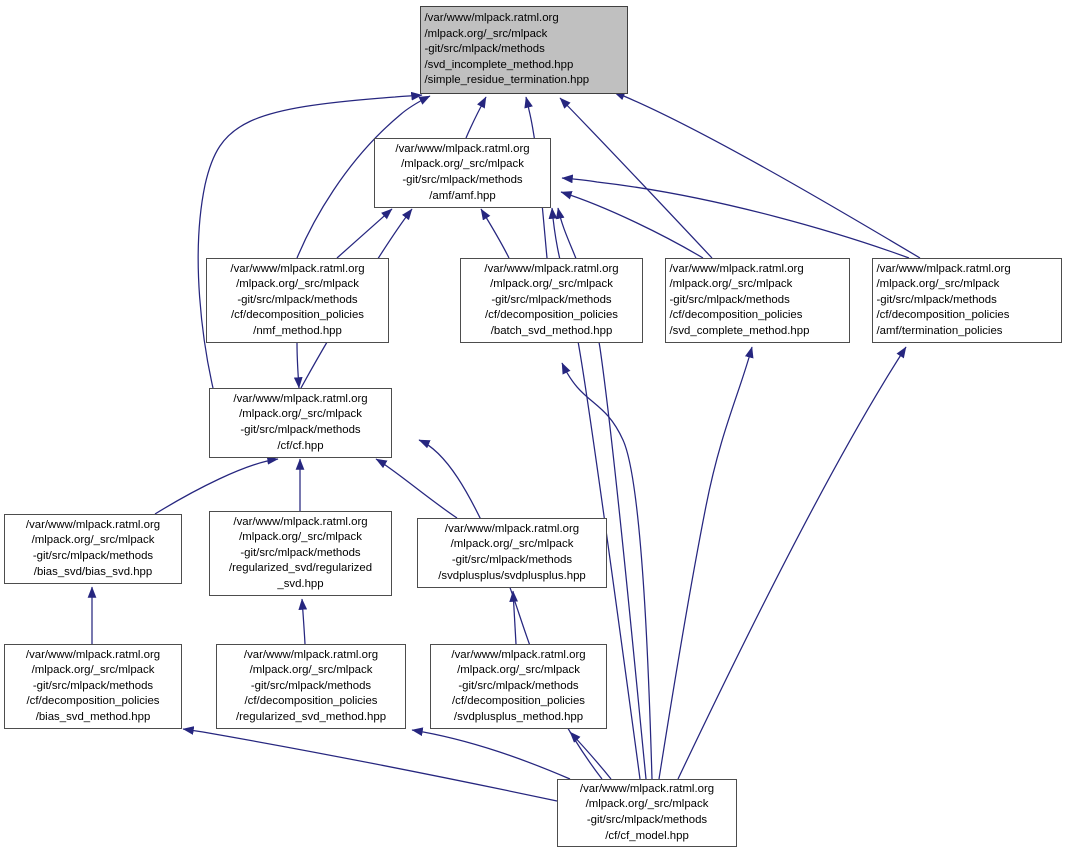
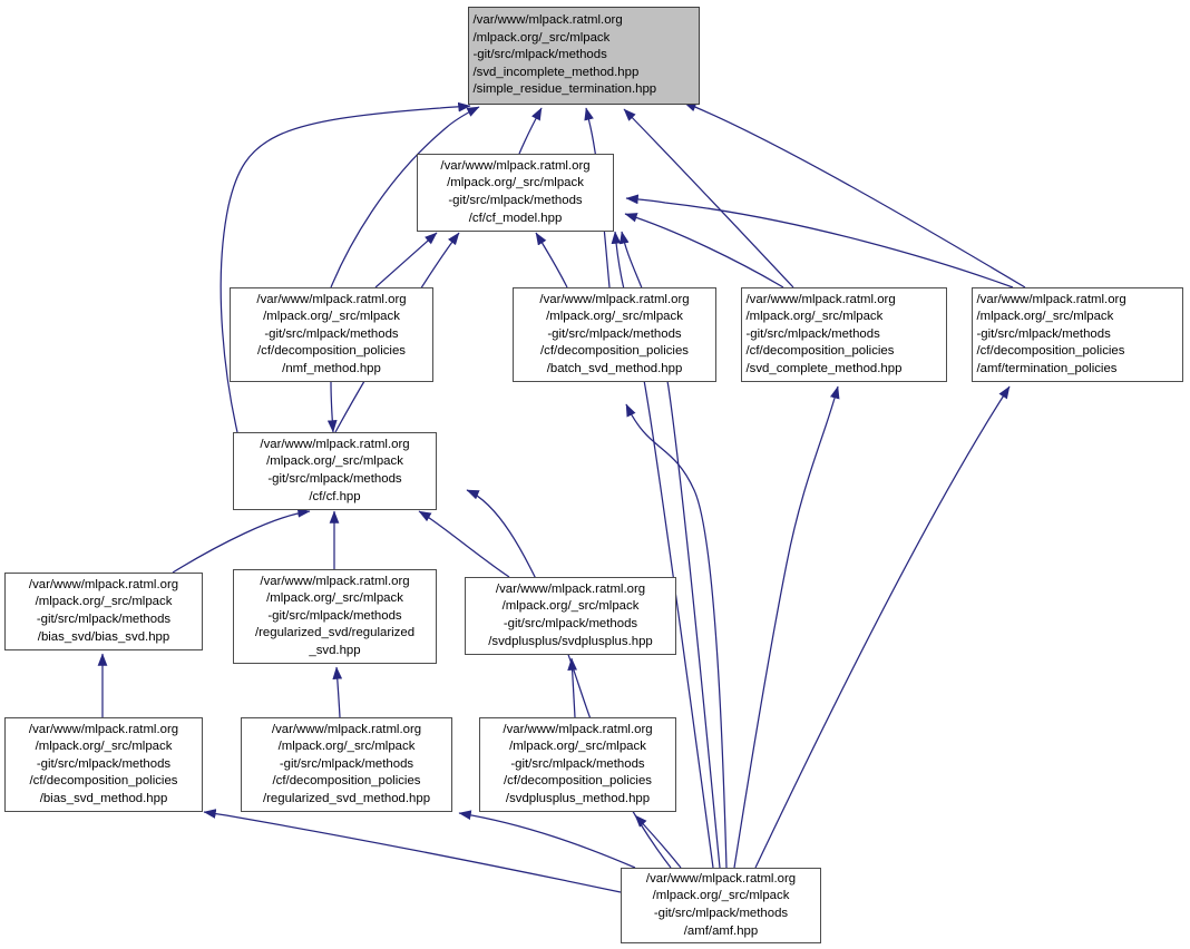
  /var/www/mlpack.ratml.org
  /mlpack.org/_src/mlpack
  -git/src/mlpack/methods
  /svd_incomplete_method.hpp
  /simple_residue_termination.hpp
  /var/www/mlpack.ratml.org
  /mlpack.org/_src/mlpack
  -git/src/mlpack/methods
- /amf/amf.hpp
+ /cf/cf_model.hpp
  /var/www/mlpack.ratml.org
  /mlpack.org/_src/mlpack
  -git/src/mlpack/methods
  /cf/decomposition_policies
  /nmf_method.hpp
  /var/www/mlpack.ratml.org
  /mlpack.org/_src/mlpack
  -git/src/mlpack/methods
  /cf/decomposition_policies
  /batch_svd_method.hpp
  /var/www/mlpack.ratml.org
  /mlpack.org/_src/mlpack
  -git/src/mlpack/methods
  /cf/decomposition_policies
  /svd_complete_method.hpp
  /var/www/mlpack.ratml.org
  /mlpack.org/_src/mlpack
  -git/src/mlpack/methods
  /cf/decomposition_policies
  /amf/termination_policies
  /var/www/mlpack.ratml.org
  /mlpack.org/_src/mlpack
  -git/src/mlpack/methods
  /cf/cf.hpp
  /var/www/mlpack.ratml.org
  /mlpack.org/_src/mlpack
  -git/src/mlpack/methods
  /bias_svd/bias_svd.hpp
  /var/www/mlpack.ratml.org
  /mlpack.org/_src/mlpack
  -git/src/mlpack/methods
  /regularized_svd/regularized
  _svd.hpp
  /var/www/mlpack.ratml.org
  /mlpack.org/_src/mlpack
  -git/src/mlpack/methods
  /svdplusplus/svdplusplus.hpp
  /var/www/mlpack.ratml.org
  /mlpack.org/_src/mlpack
  -git/src/mlpack/methods
  /cf/decomposition_policies
  /bias_svd_method.hpp
  /var/www/mlpack.ratml.org
  /mlpack.org/_src/mlpack
  -git/src/mlpack/methods
  /cf/decomposition_policies
  /regularized_svd_method.hpp
  /var/www/mlpack.ratml.org
  /mlpack.org/_src/mlpack
  -git/src/mlpack/methods
  /cf/decomposition_policies
  /svdplusplus_method.hpp
  /var/www/mlpack.ratml.org
  /mlpack.org/_src/mlpack
  -git/src/mlpack/methods
- /cf/cf_model.hpp
+ /amf/amf.hpp
